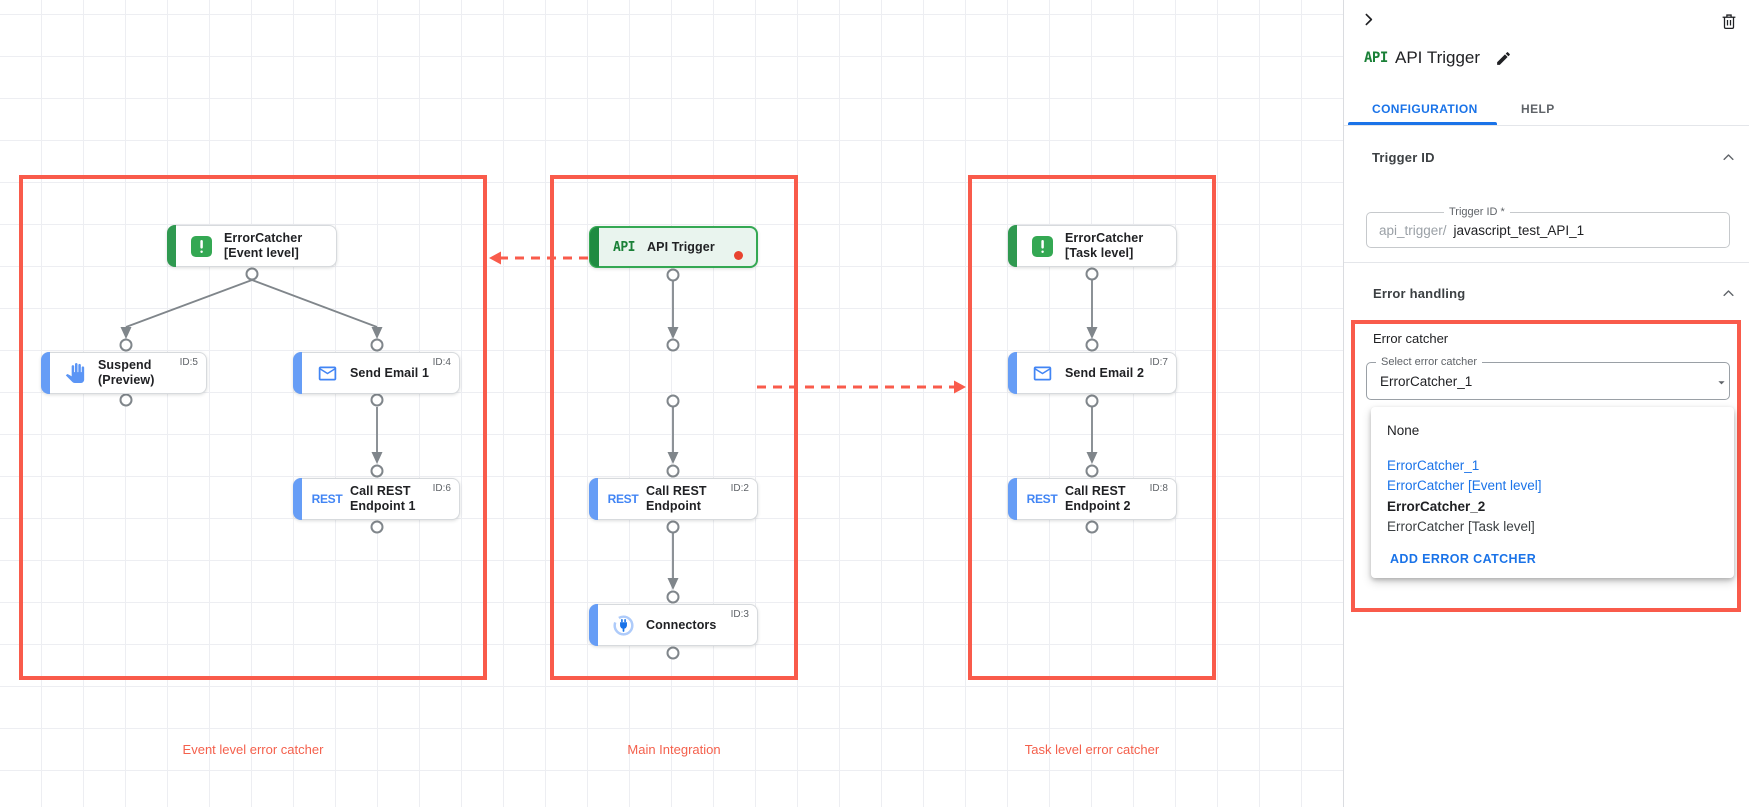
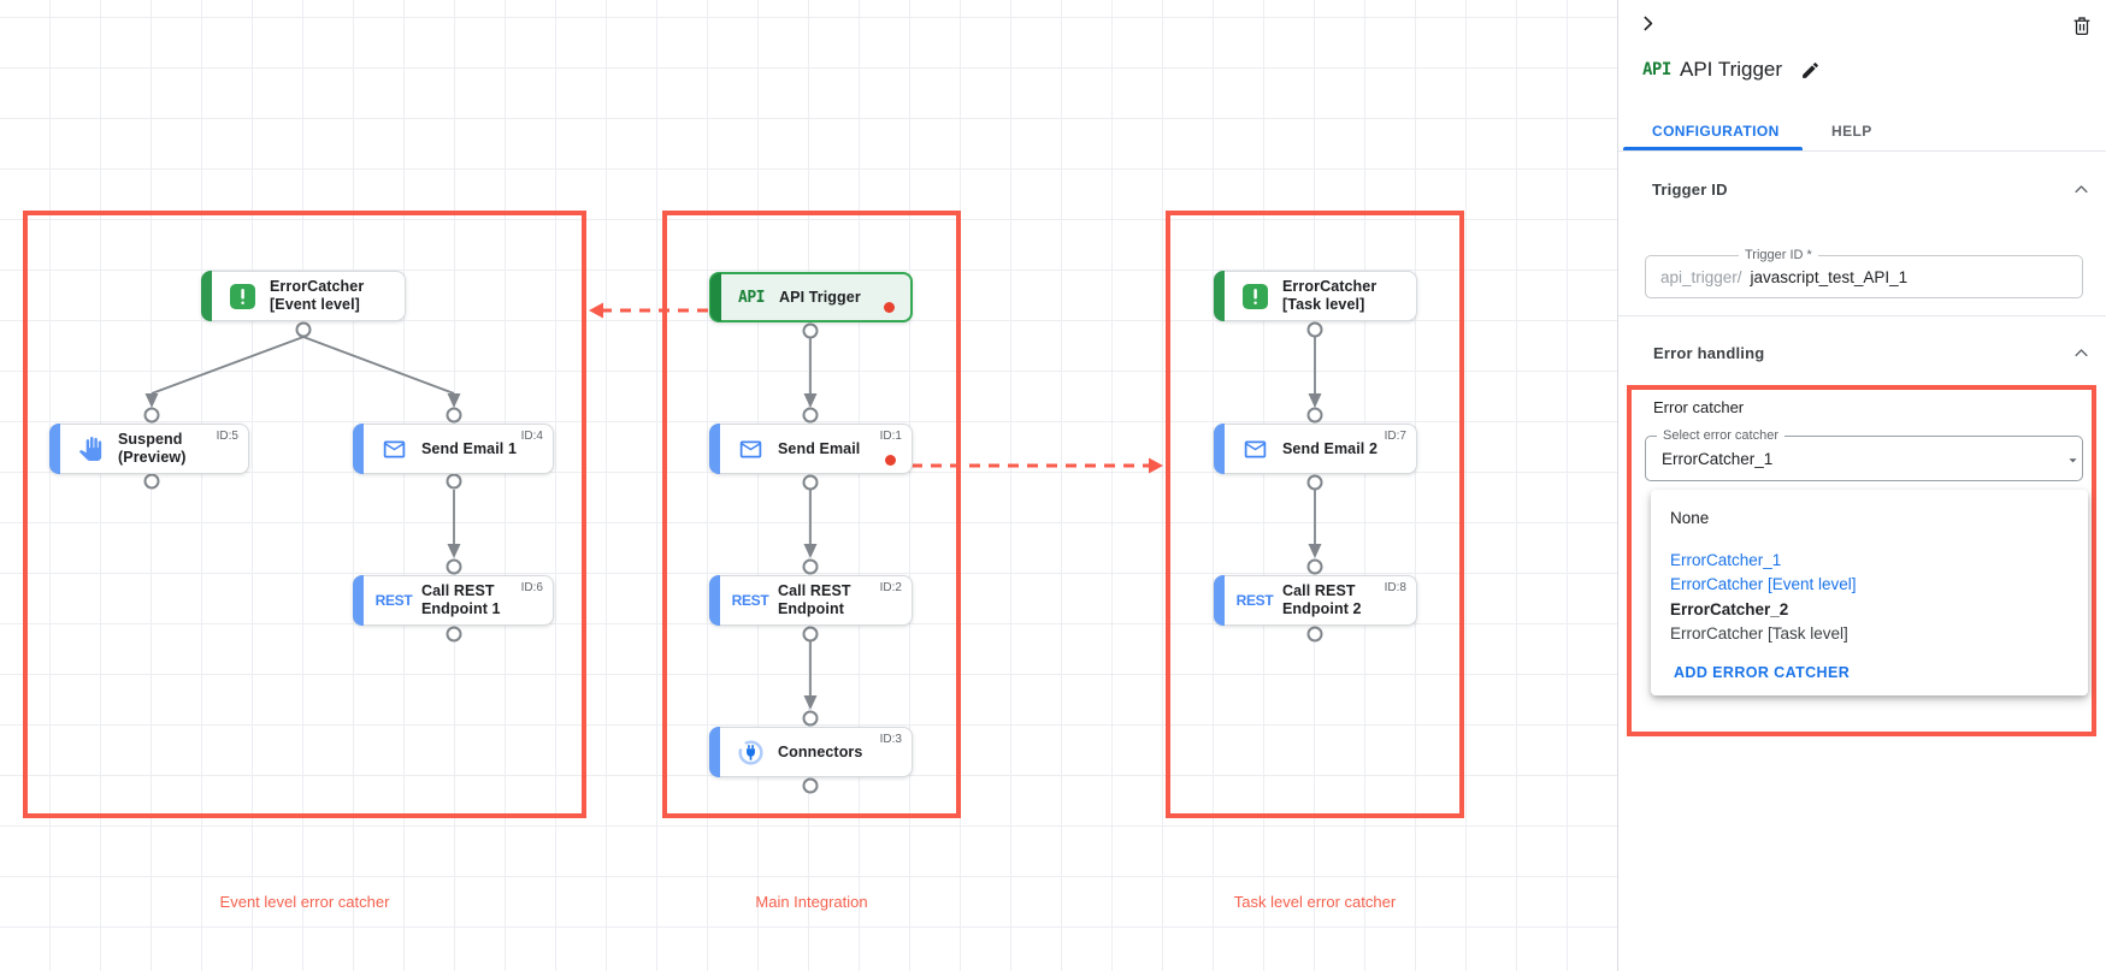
  ErrorCatcher [Event level]
  Suspend (Preview)
  ID:5
  Send Email 1
  ID:4
  REST
  Call REST Endpoint 1
  ID:6
  API
  API Trigger
+ Send Email
+ ID:1
  REST
  Call REST Endpoint
  ID:2
  Connectors
  ID:3
  ErrorCatcher [Task level]
  Send Email 2
  ID:7
  REST
  Call REST Endpoint 2
  ID:8
  Event level error catcher
  Main Integration
  Task level error catcher
  API
  API Trigger
  CONFIGURATION
  HELP
  Trigger ID
  Trigger ID *
  api_trigger/
  javascript_test_API_1
  Error handling
  Error catcher
  Select error catcher
  ErrorCatcher_1
  None
  ErrorCatcher_1
  ErrorCatcher [Event level]
  ErrorCatcher_2
  ErrorCatcher [Task level]
  ADD ERROR CATCHER
